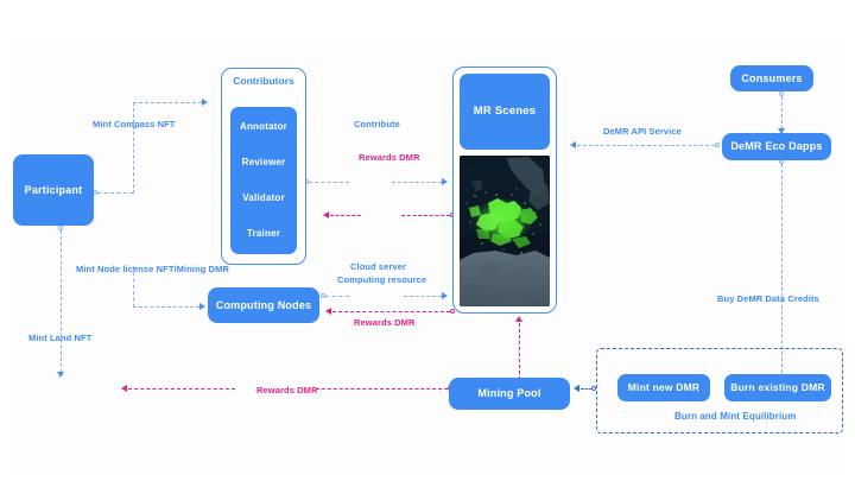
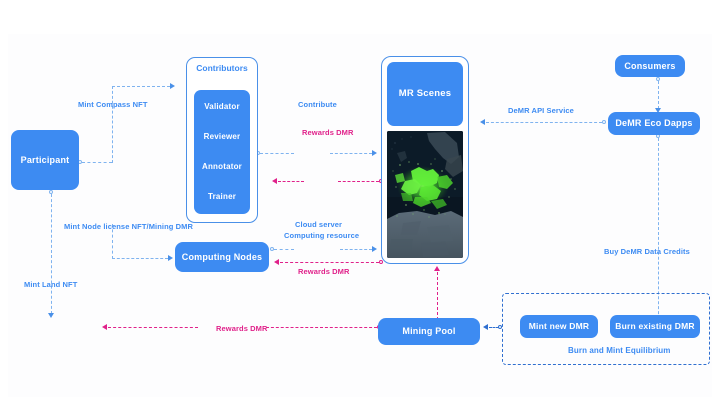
  Mint Compass NFT
  Mint Node license NFT/Mining DMR
  Mint Land NFT
  Contribute
  Rewards DMR
  Cloud server
  Computing resource
  Rewards DMR
  Rewards DMR
  DeMR API Service
  Buy DeMR Data Credits
  Participant
  Computing Nodes
  Mining Pool
  Consumers
  DeMR Eco Dapps
  Contributors
- Annotator
+ Validator
  Reviewer
- Validator
+ Annotator
  Trainer
  MR Scenes
  Mint new DMR
  Burn existing DMR
  Burn and Mint Equilibrium
